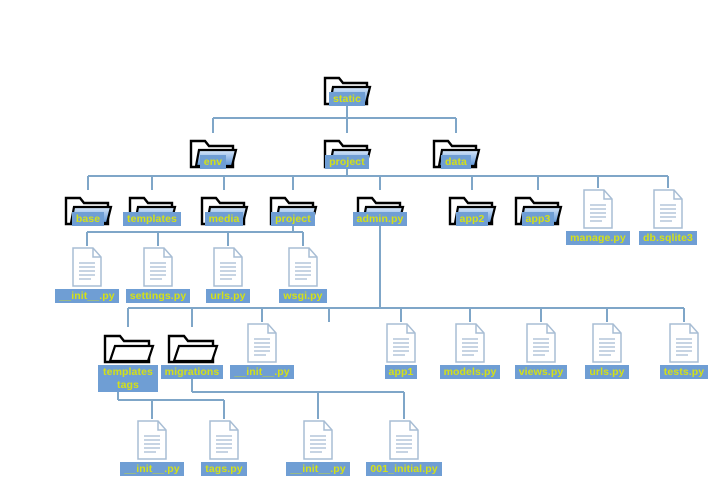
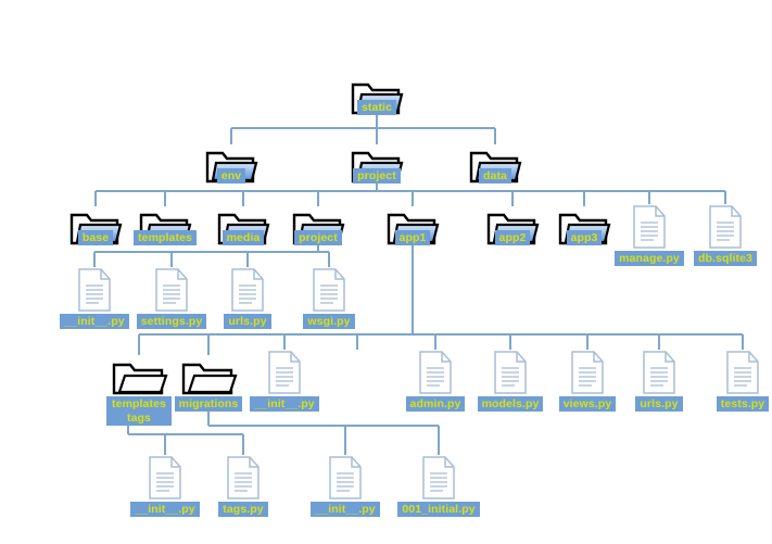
  static
  env
  project
  data
  base
  templates
  media
  project
- admin.py
+ app1
  app2
  app3
  manage.py
  db.sqlite3
  __init__.py
  settings.py
  urls.py
  wsgi.py
  templates
  tags
  migrations
  __init__.py
- app1
+ admin.py
  models.py
  views.py
  urls.py
  tests.py
  __init__.py
  tags.py
  __init__.py
  001_initial.py
